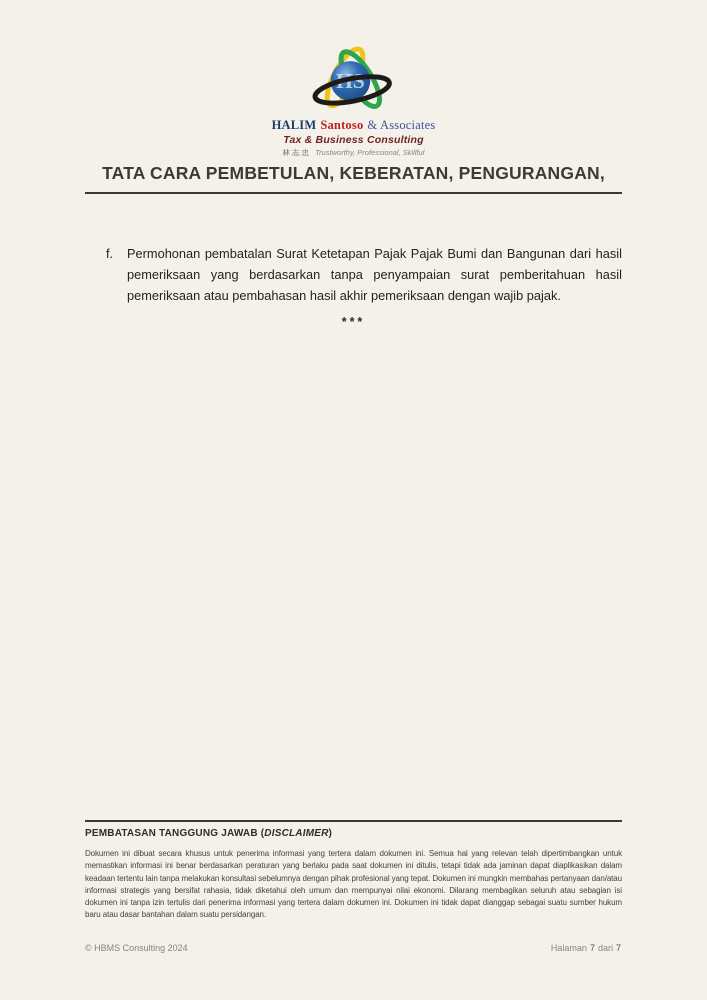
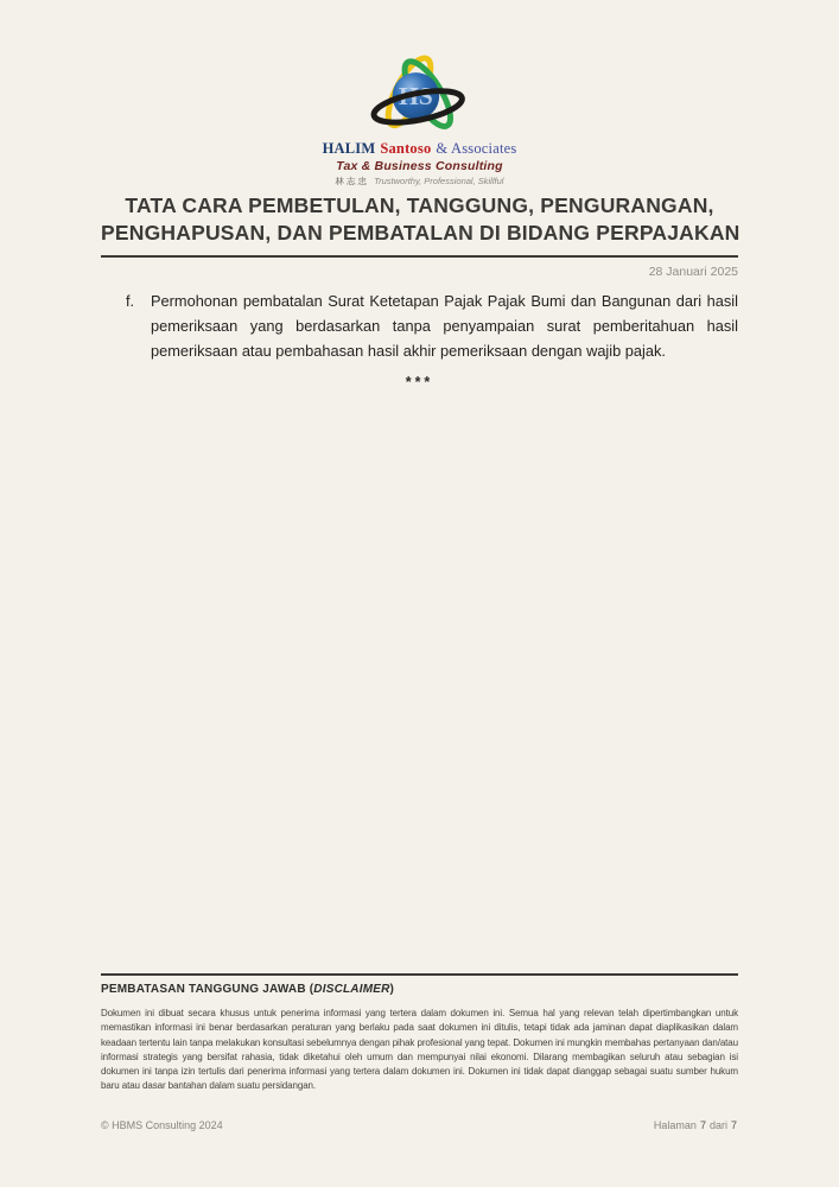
  HALIM Santoso & Associates
  Tax & Business Consulting
  林志忠 Trustworthy, Professional, Skillful
- TATA CARA PEMBETULAN, KEBERATAN, PENGURANGAN,
+ TATA CARA PEMBETULAN, TANGGUNG, PENGURANGAN,
+ PENGHAPUSAN, DAN PEMBATALAN DI BIDANG PERPAJAKAN
+ 28 Januari 2025
  f.
  Permohonan pembatalan Surat Ketetapan Pajak Pajak Bumi dan Bangunan dari hasil pemeriksaan yang berdasarkan tanpa penyampaian surat pemberitahuan hasil pemeriksaan atau pembahasan hasil akhir pemeriksaan dengan wajib pajak.
  ***
  PEMBATASAN TANGGUNG JAWAB (DISCLAIMER)
  Dokumen ini dibuat secara khusus untuk penerima informasi yang tertera dalam dokumen ini. Semua hal yang relevan telah dipertimbangkan untuk memastikan informasi ini benar berdasarkan peraturan yang berlaku pada saat dokumen ini ditulis, tetapi tidak ada jaminan dapat diaplikasikan dalam keadaan tertentu lain tanpa melakukan konsultasi sebelumnya dengan pihak profesional yang tepat. Dokumen ini mungkin membahas pertanyaan dan/atau informasi strategis yang bersifat rahasia, tidak diketahui oleh umum dan mempunyai nilai ekonomi. Dilarang membagikan seluruh atau sebagian isi dokumen ini tanpa izin tertulis dari penerima informasi yang tertera dalam dokumen ini. Dokumen ini tidak dapat dianggap sebagai suatu sumber hukum baru atau dasar bantahan dalam suatu persidangan.
  © HBMS Consulting 2024
  Halaman 7 dari 7
